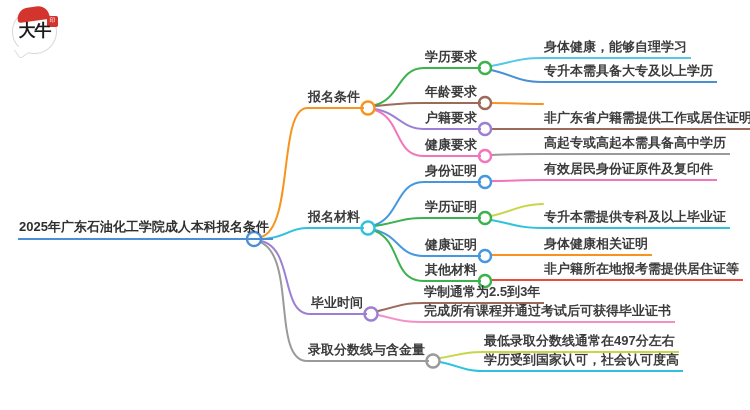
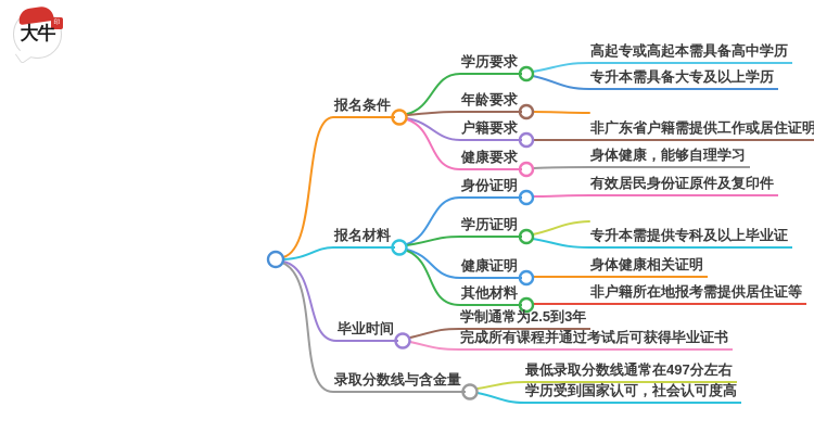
  大牛
- 2025年广东石油化工学院成人本科报名条件
  报名条件
  报名材料
  毕业时间
  录取分数线与含金量
  学历要求
  年龄要求
  户籍要求
  健康要求
- 身体健康，能够自理学习
+ 高起专或高起本需具备高中学历
  专升本需具备大专及以上学历
  非广东省户籍需提供工作或居住证明
- 高起专或高起本需具备高中学历
+ 身体健康，能够自理学习
  身份证明
  学历证明
  健康证明
  其他材料
  有效居民身份证原件及复印件
  专升本需提供专科及以上毕业证
  身体健康相关证明
  非户籍所在地报考需提供居住证等
  学制通常为2.5到3年
  完成所有课程并通过考试后可获得毕业证书
  最低录取分数线通常在497分左右
  学历受到国家认可，社会认可度高
